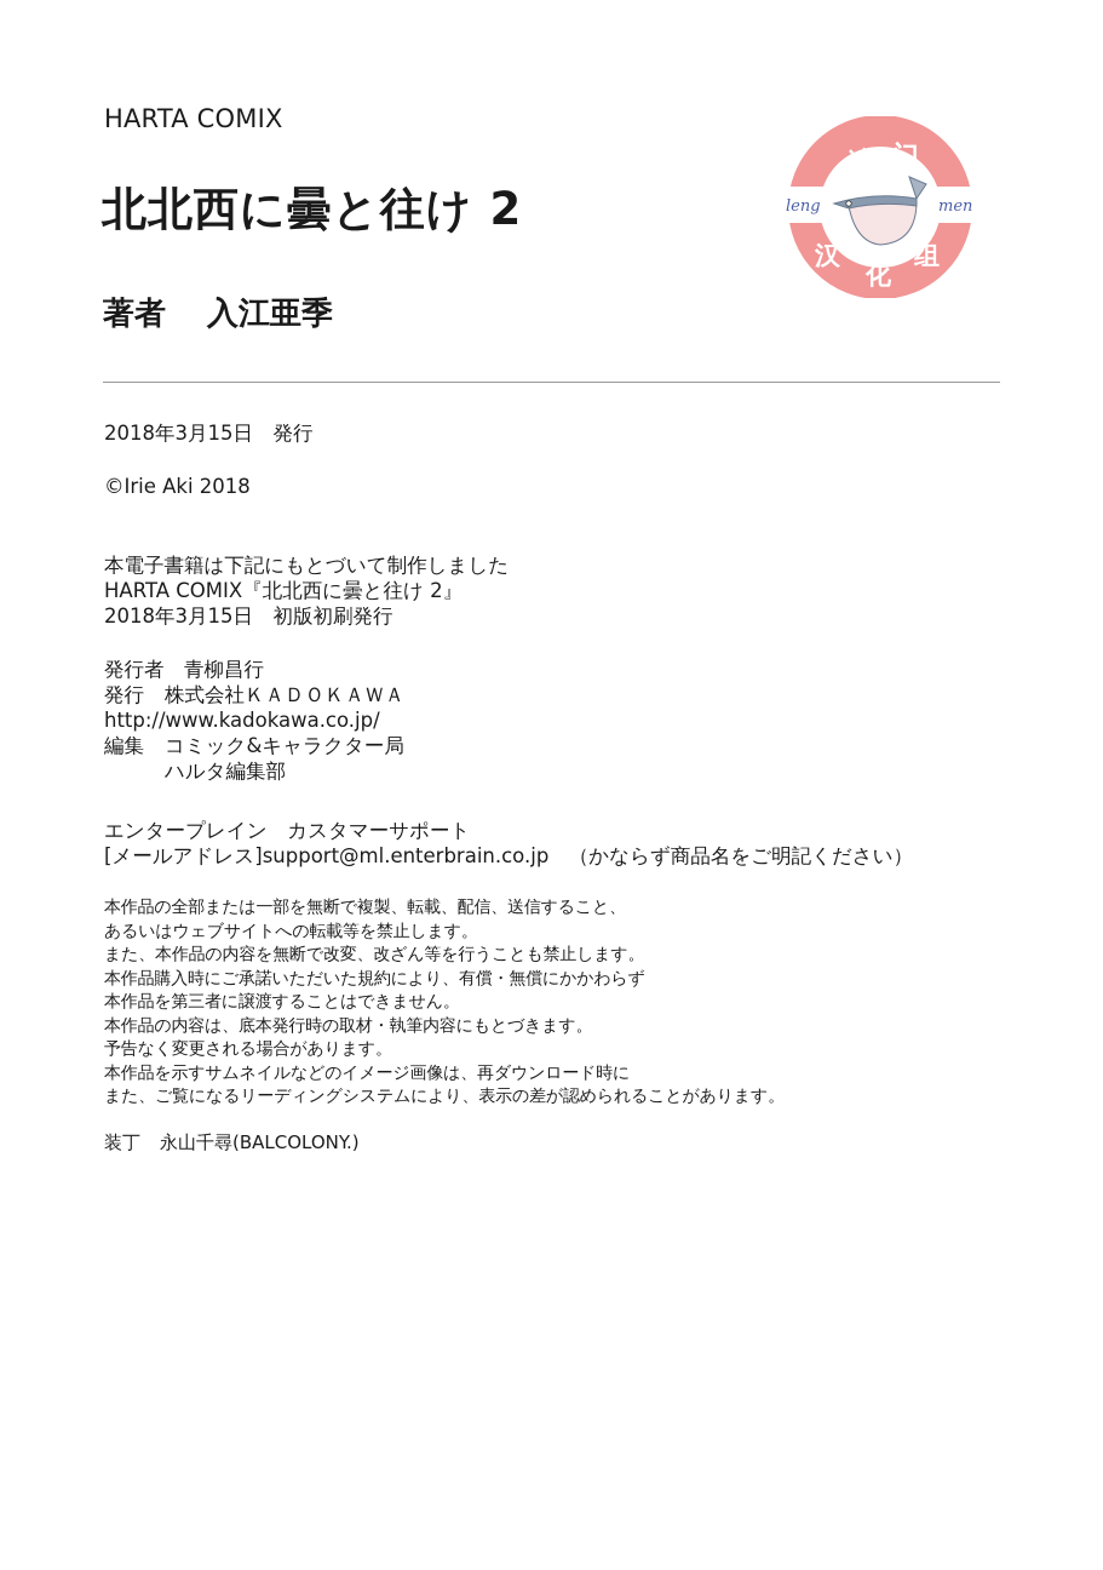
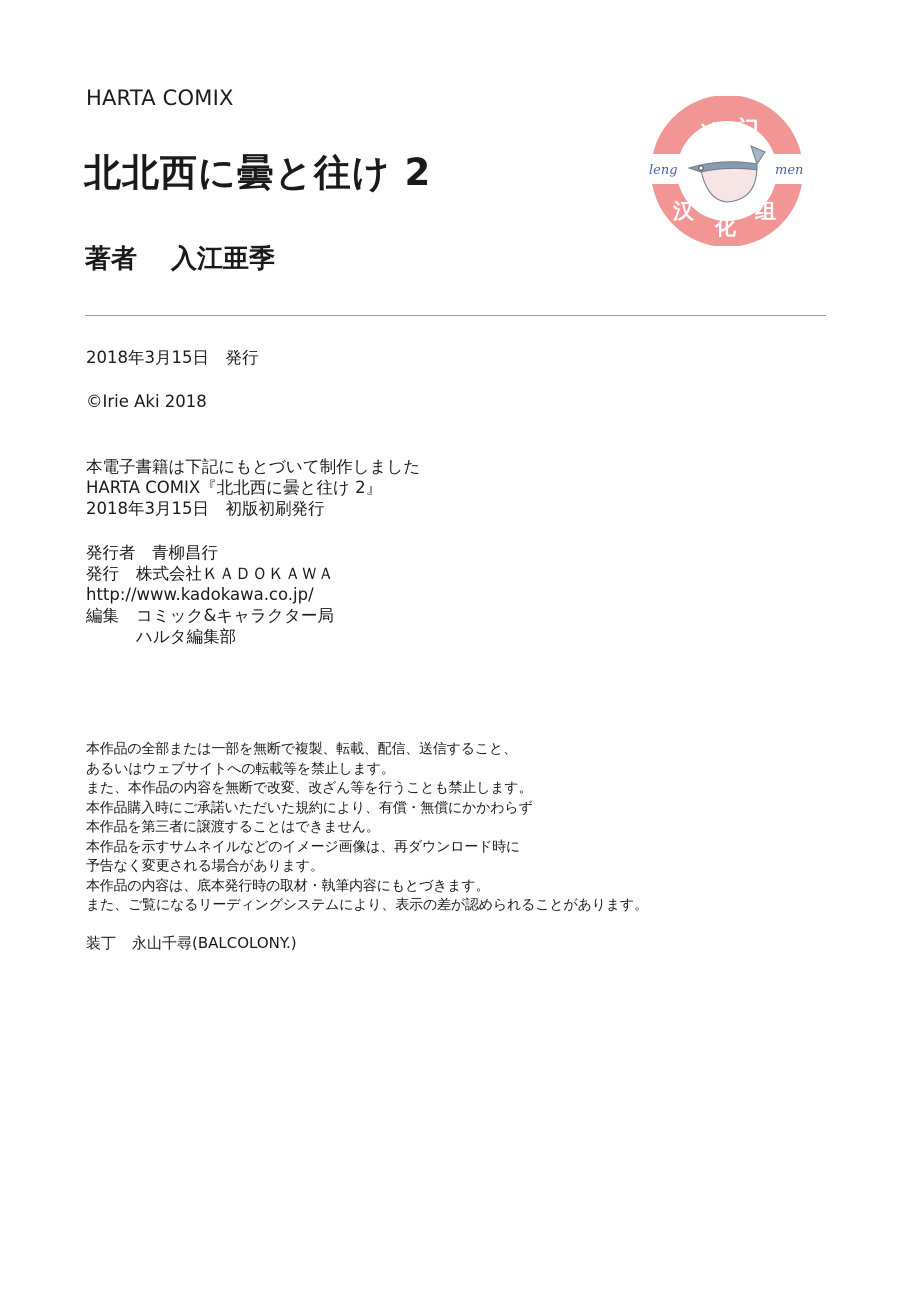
  HARTA COMIX
  北北西に曇と往け 2
  著者 入江亜季
  冷
  门
  汉
  化
  组
  leng
  men
  2018年3月15日 発行
  ©Irie Aki 2018
  本電子書籍は下記にもとづいて制作しました
  HARTA COMIX『北北西に曇と往け 2』
  2018年3月15日 初版初刷発行
  発行者
  青柳昌行
  発行
  株式会社ＫＡＤＯＫＡＷＡ
  http://www.kadokawa.co.jp/
  編集
  コミック&キャラクター局
  ハルタ編集部
- エンタープレイン カスタマーサポート
- [メールアドレス]support@ml.enterbrain.co.jp （かならず商品名をご明記ください）
  本作品の全部または一部を無断で複製、転載、配信、送信すること、
  あるいはウェブサイトへの転載等を禁止します。
  また、本作品の内容を無断で改変、改ざん等を行うことも禁止します。
  本作品購入時にご承諾いただいた規約により、有償・無償にかかわらず
  本作品を第三者に譲渡することはできません。
- 本作品の内容は、底本発行時の取材・執筆内容にもとづきます。
+ 本作品を示すサムネイルなどのイメージ画像は、再ダウンロード時に
  予告なく変更される場合があります。
- 本作品を示すサムネイルなどのイメージ画像は、再ダウンロード時に
+ 本作品の内容は、底本発行時の取材・執筆内容にもとづきます。
  また、ご覧になるリーディングシステムにより、表示の差が認められることがあります。
  装丁 永山千尋(BALCOLONY.)
